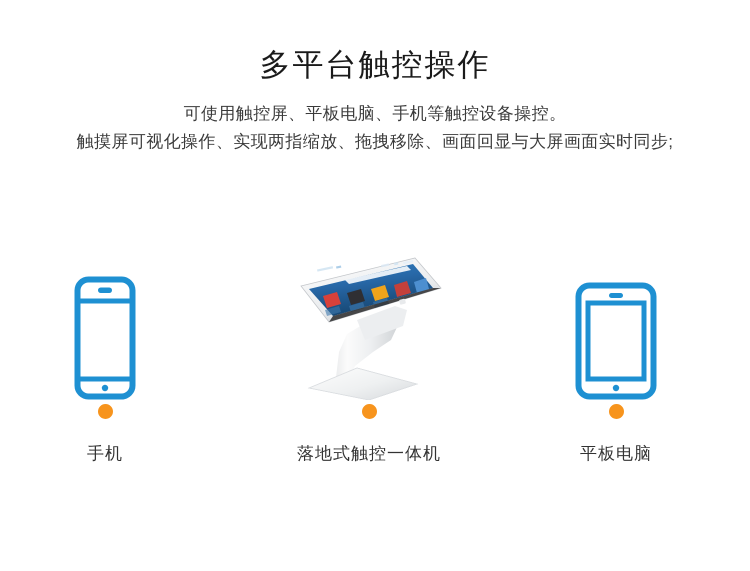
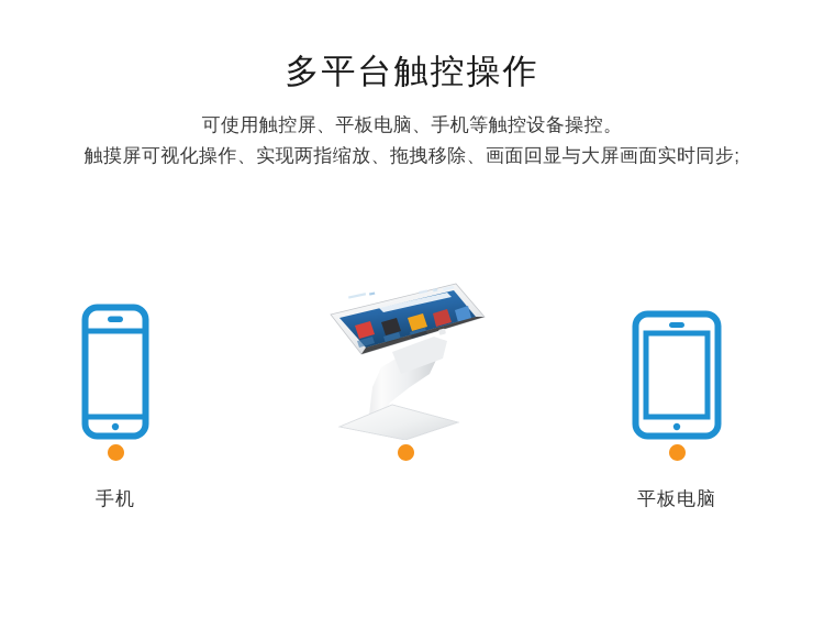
  多平台触控操作
  可使用触控屏、平板电脑、手机等触控设备操控。
  触摸屏可视化操作、实现两指缩放、拖拽移除、画面回显与大屏画面实时同步;
  手机
- 落地式触控一体机
  平板电脑
